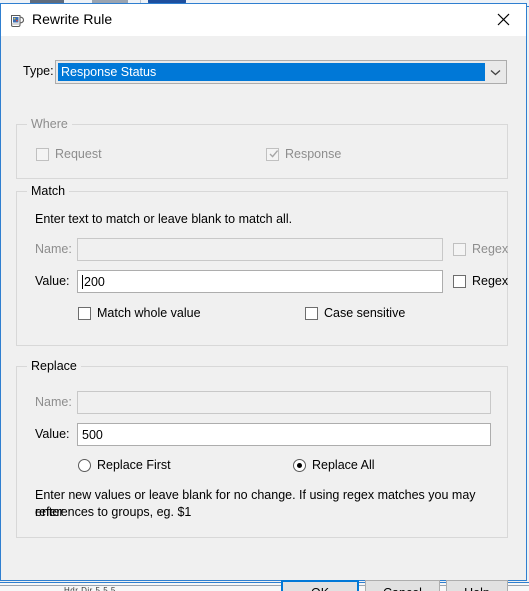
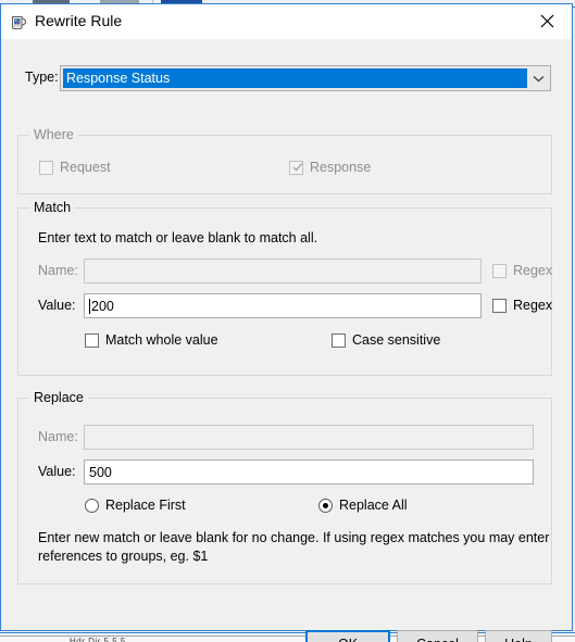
  Rewrite Rule
  Type:
  Response Status
  Where
  Request
  Response
  Match
  Enter text to match or leave blank to match all.
  Name:
  Regex
  Value:
  200
  Regex
  Match whole value
  Case sensitive
  Replace
  Name:
  Value:
  500
  Replace First
  Replace All
- Enter new values or leave blank for no change. If using regex matches you may enter
+ Enter new match or leave blank for no change. If using regex matches you may enter
  references to groups, eg. $1
